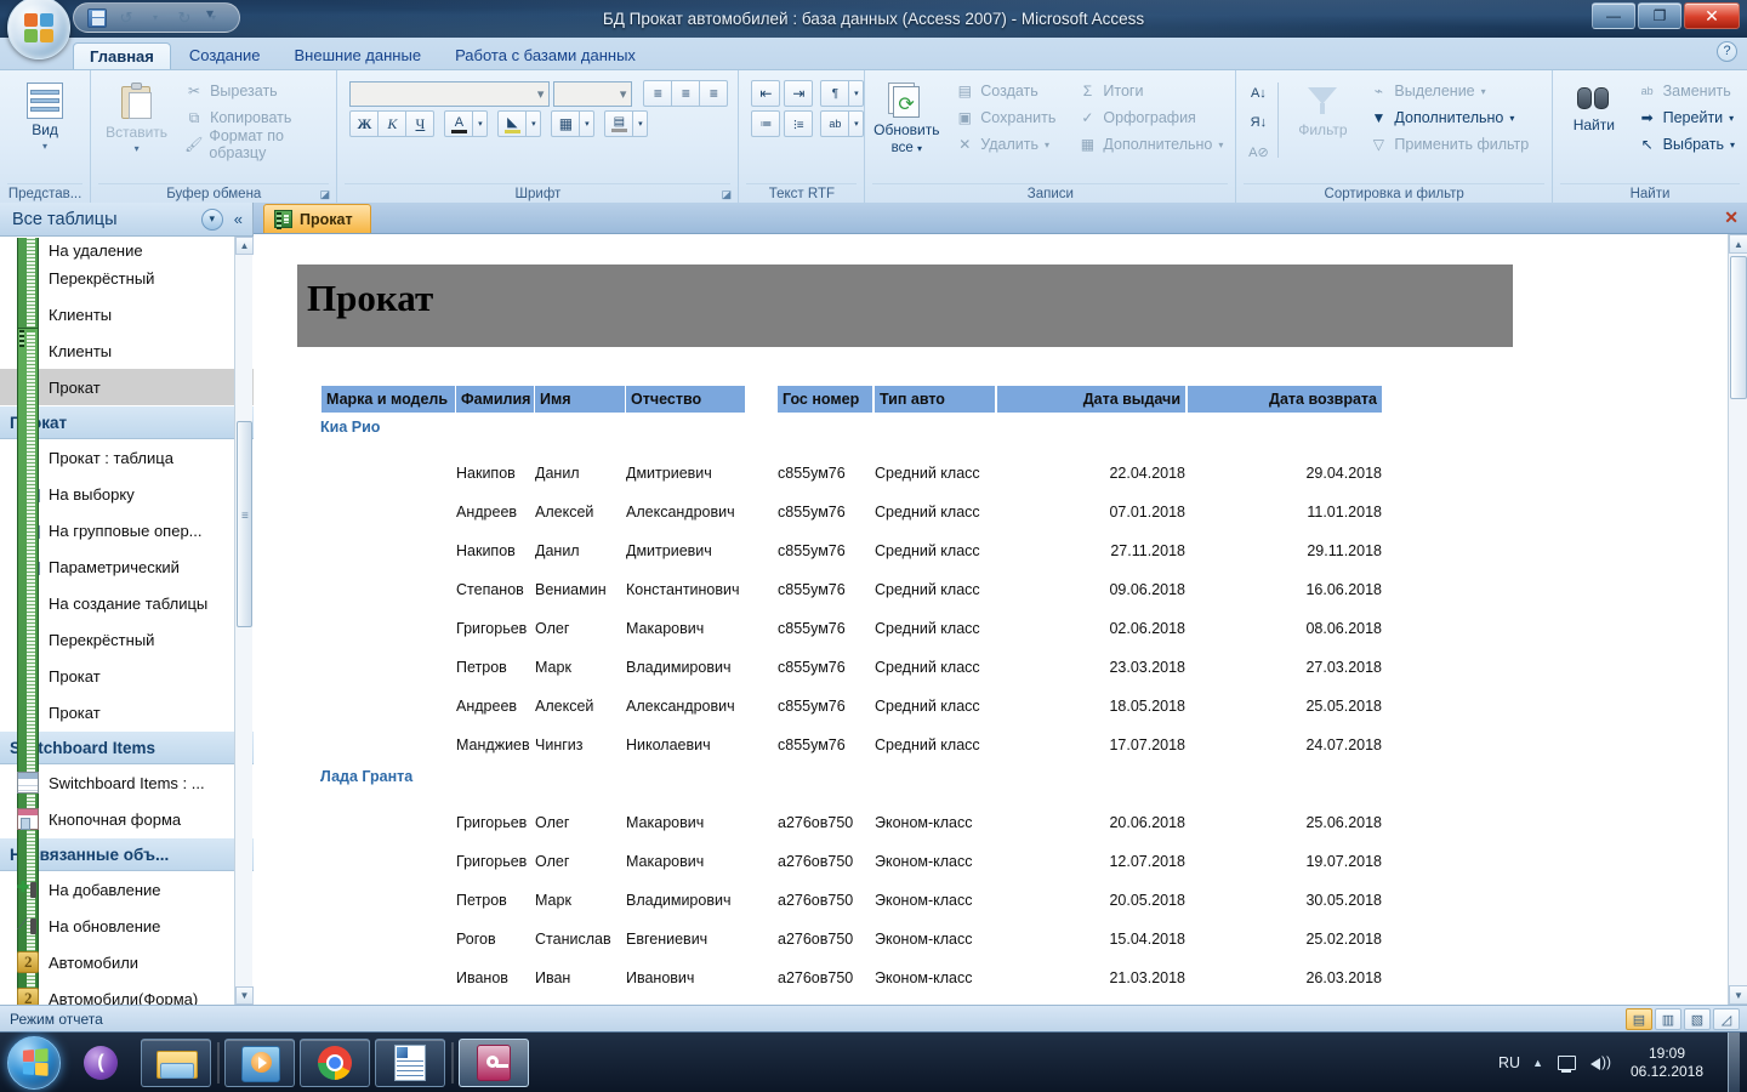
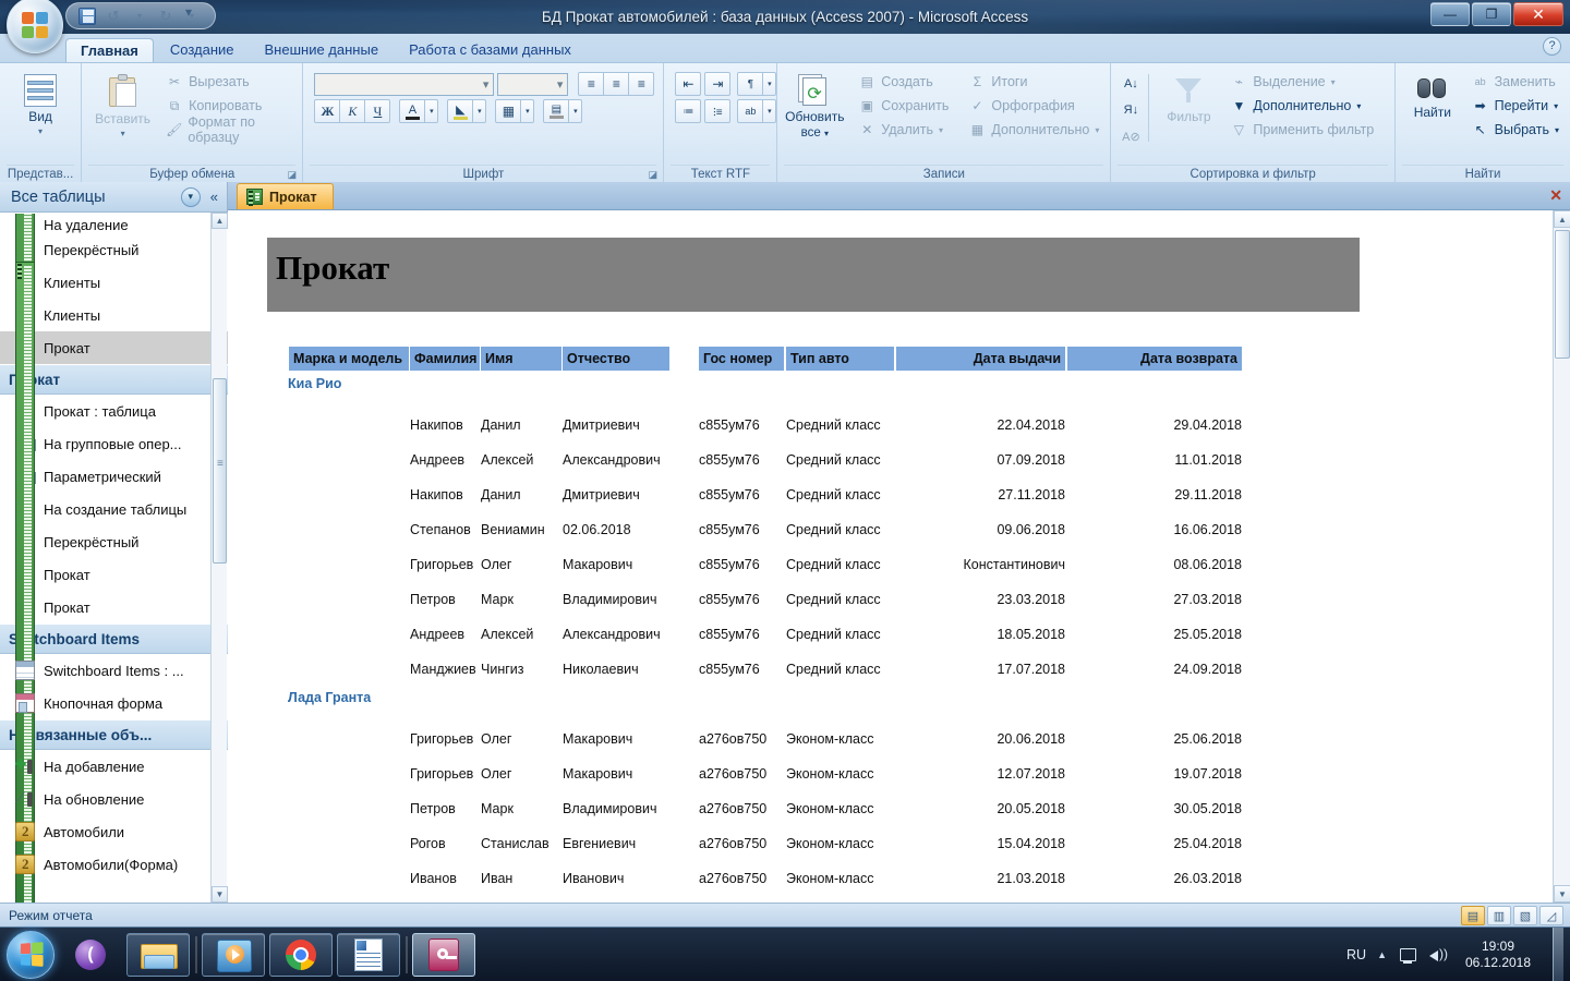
  БД Прокат автомобилей : база данных (Access 2007) - Microsoft Access
  —
  ❐
  ✕
  ↺
  ▾
  ↻
  ▾
  ▾
  Главная
  Создание
  Внешние данные
  Работа с базами данных
  ?
  Вид
  ▾
  Представ...
  Вставить
  ▾
  ✂
  Вырезать
  ⧉
  Копировать
  🖌
  Формат по образцу
  Буфер обмена
  ◪
  ▾
  ▾
  ≡
  ≡
  ≡
  Ж
  К
  Ч
  A
  ◣
  ▦
  ▤
  Шрифт
  ◪
  ⇤
  ⇥
  ¶
  ≔
  ⁝≡
  ab
  Текст RTF
  ⟳
  Обновить
  все ▾
  ▤
  Создать
  ▣
  Сохранить
  ✕
  Удалить
  ▾
  Σ
  Итоги
  ✓
  Орфография
  ▦
  Дополнительно
  ▾
  Записи
  А↓
  Я↓
  А⊘
  Фильтр
  ⌁
  Выделение
  ▾
  ▼
  Дополнительно
  ▾
  ▽
  Применить фильтр
  Сортировка и фильтр
  Найти
  ab
  Заменить
  ➡
  Перейти
  ▾
  ↖
  Выбрать
  ▾
  Найти
  Все таблицы
  ▾
  «
  На удаление
  Перекрёстный
  Клиенты
  Клиенты
  Прокат
  Прокат : таблица
- На выборку
  На групповые опер...
  Параметрический
  На создание таблицы
  Перекрёстный
  Прокат
  Прокат
  Stchboard Items
  Switchboard Items : ...
  Кнопочная форма
  Нвязанные объ...
  На добавление
  На обновление
  Автомобили
  Автомобили(Форма)
  ▲
  ▼
  Прокат
  ✕
  Прокат
  Марка и модель
  Фамилия
  Имя
  Отчество
  Гос номер
  Тип авто
  Дата выдачи
  Дата возврата
  Киа Рио
  Накипов
  Данил
  Дмитриевич
  с855ум76
  Средний класс
  22.04.2018
  29.04.2018
  Андреев
  Алексей
  Александрович
  с855ум76
  Средний класс
- 07.01.2018
+ 07.09.2018
  11.01.2018
  Накипов
  Данил
  Дмитриевич
  с855ум76
  Средний класс
  27.11.2018
  29.11.2018
  Степанов
  Вениамин
- Константинович
+ 02.06.2018
  с855ум76
  Средний класс
  09.06.2018
  16.06.2018
  Григорьев
  Олег
  Макарович
  с855ум76
  Средний класс
- 02.06.2018
+ Константинович
  08.06.2018
  Петров
  Марк
  Владимирович
  с855ум76
  Средний класс
  23.03.2018
  27.03.2018
  Андреев
  Алексей
  Александрович
  с855ум76
  Средний класс
  18.05.2018
  25.05.2018
  Манджиев
  Чингиз
  Николаевич
  с855ум76
  Средний класс
  17.07.2018
- 24.07.2018
+ 24.09.2018
  Лада Гранта
  Григорьев
  Олег
  Макарович
  а276ов750
  Эконом-класс
  20.06.2018
  25.06.2018
  Григорьев
  Олег
  Макарович
  а276ов750
  Эконом-класс
  12.07.2018
  19.07.2018
  Петров
  Марк
  Владимирович
  а276ов750
  Эконом-класс
  20.05.2018
  30.05.2018
  Рогов
  Станислав
  Евгениевич
  а276ов750
  Эконом-класс
  15.04.2018
- 25.02.2018
+ 25.04.2018
  Иванов
  Иван
  Иванович
  а276ов750
  Эконом-класс
  21.03.2018
  26.03.2018
  ▲
  ▼
  Режим отчета
  ▤
  ▥
  ▧
  ◿
  (
  RU
  ▲
  19:09
  06.12.2018
